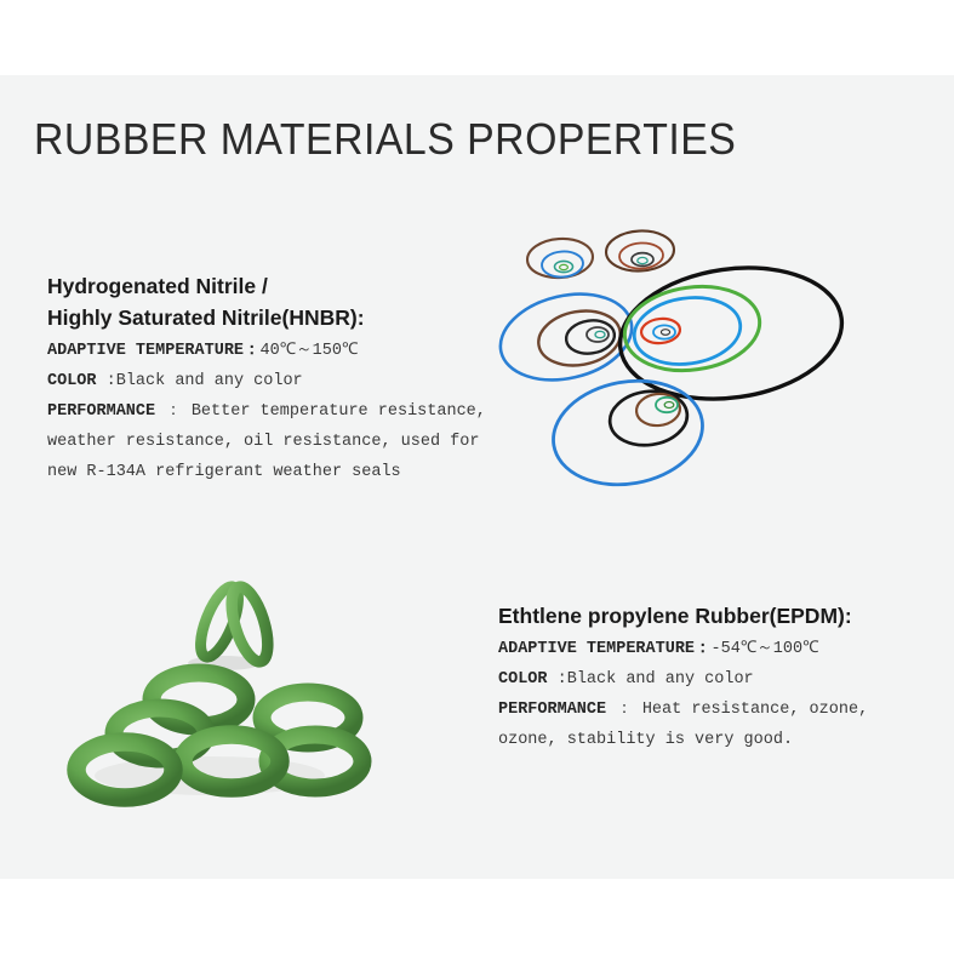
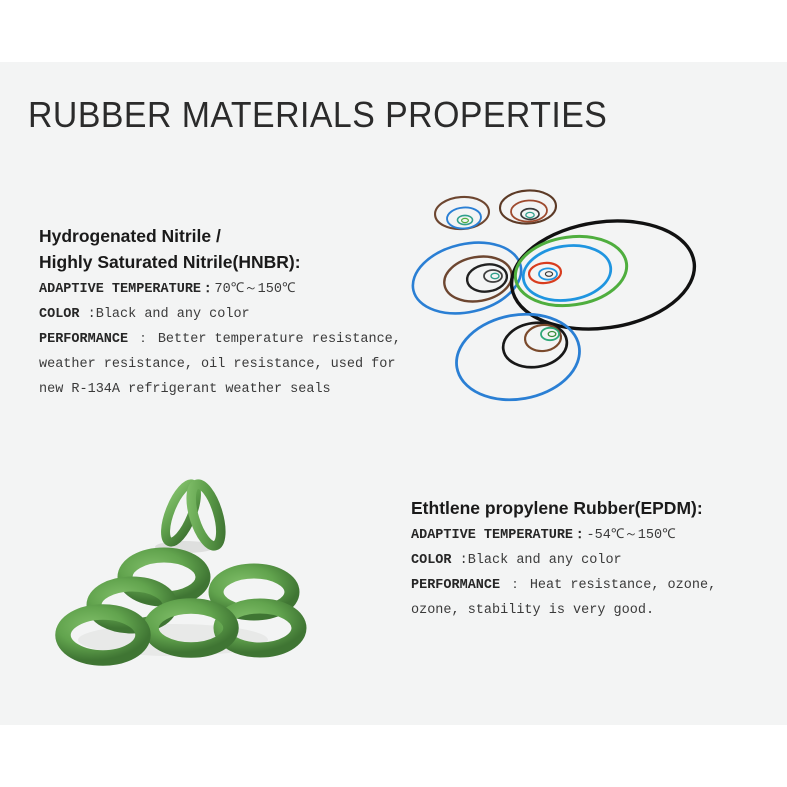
  RUBBER MATERIALS PROPERTIES
  Hydrogenated Nitrile /
  Highly Saturated Nitrile(HNBR):
- ADAPTIVE TEMPERATURE：40℃～150℃
+ ADAPTIVE TEMPERATURE：70℃～150℃
  COLOR :Black and any color
  PERFORMANCE ： Better temperature resistance,
  weather resistance, oil resistance, used for
  new R-134A refrigerant weather seals
  Ethtlene propylene Rubber(EPDM):
- ADAPTIVE TEMPERATURE：-54℃～100℃
+ ADAPTIVE TEMPERATURE：-54℃～150℃
  COLOR :Black and any color
  PERFORMANCE ： Heat resistance, ozone,
  ozone, stability is very good.
